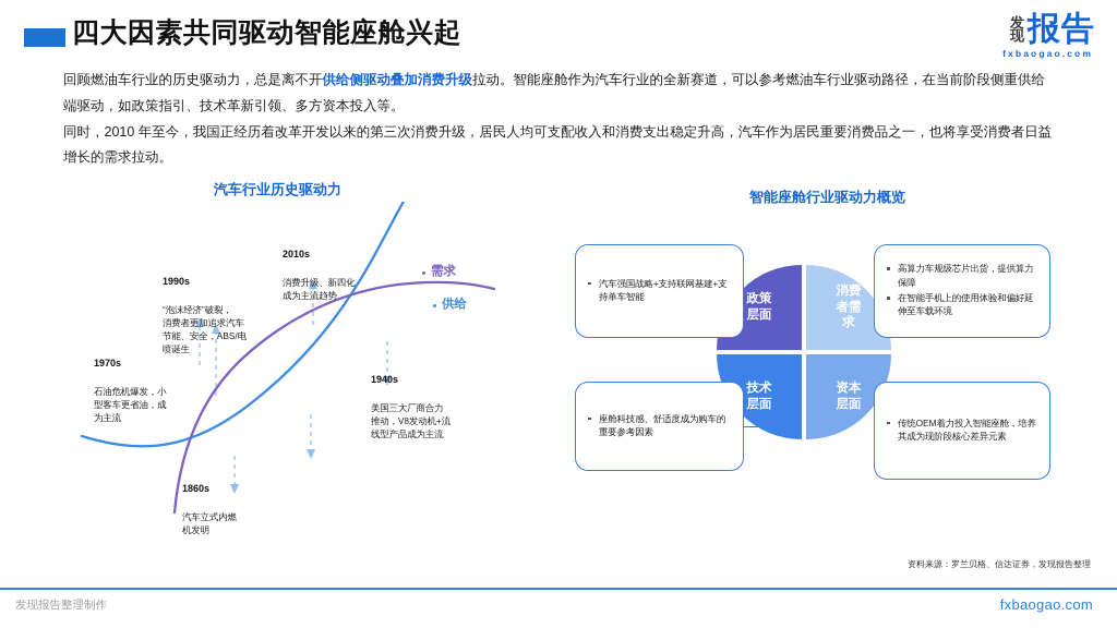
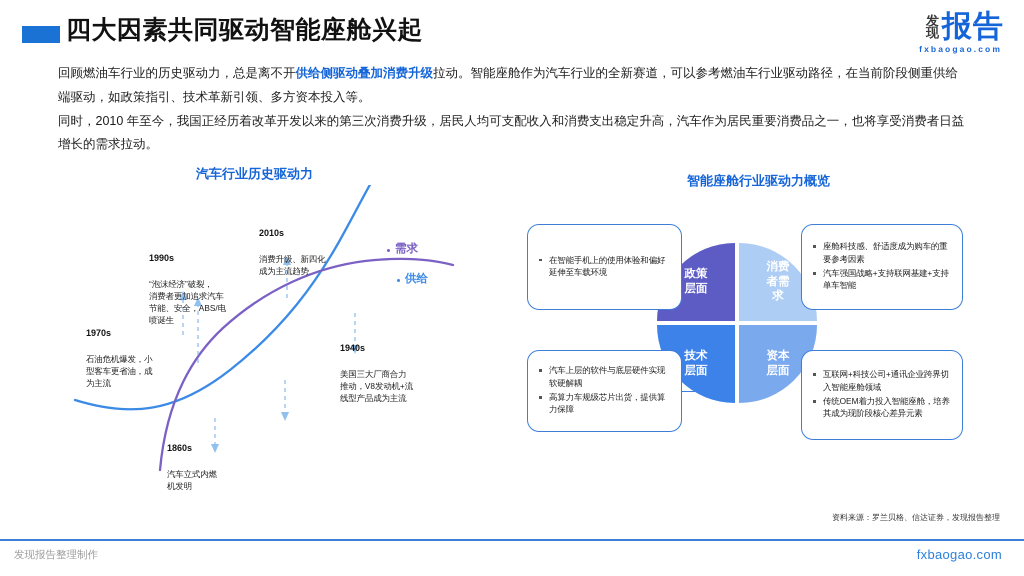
  四大因素共同驱动智能座舱兴起
  发
  现
  报告
  fxbaogao.com
  回顾燃油车行业的历史驱动力，总是离不开供给侧驱动叠加消费升级拉动。智能座舱作为汽车行业的全新赛道，可以参考燃油车行业驱动路径，在当前阶段侧重供给端驱动，如政策指引、技术革新引领、多方资本投入等。
  同时，2010 年至今，我国正经历着改革开发以来的第三次消费升级，居民人均可支配收入和消费支出稳定升高，汽车作为居民重要消费品之一，也将享受消费者日益增长的需求拉动。
  汽车行业历史驱动力
  智能座舱行业驱动力概览
  需求
  供给
  1860s
  汽车立式内燃
  机发明
  1940s
  美国三大厂商合力
  推动，V8发动机+流
  线型产品成为主流
  1970s
  石油危机爆发，小
  型客车更省油，成
  为主流
  1990s
  “泡沫经济”破裂，
  消费者更加追求汽车
  节能、安全，ABS/电
  喷诞生
  2010s
  消费升级、新四化
  成为主流趋势
  政策
  层面
  消费
  者需
  求
  技术
  层面
  资本
  层面
- 汽车强国战略+支持联网基建+支持单车智能
+ 在智能手机上的使用体验和偏好延伸至车载环境
- 高算力车规级芯片出货，提供算力保障
+ 座舱科技感、舒适度成为购车的重要参考因素
- 在智能手机上的使用体验和偏好延伸至车载环境
+ 汽车强国战略+支持联网基建+支持单车智能
+ 汽车上层的软件与底层硬件实现软硬解耦
- 座舱科技感、舒适度成为购车的重要参考因素
+ 高算力车规级芯片出货，提供算力保障
+ 互联网+科技公司+通讯企业跨界切入智能座舱领域
  传统OEM着力投入智能座舱，培养其成为现阶段核心差异元素
  资料来源：罗兰贝格、信达证券，发现报告整理
  发现报告整理制作
  fxbaogao.com
